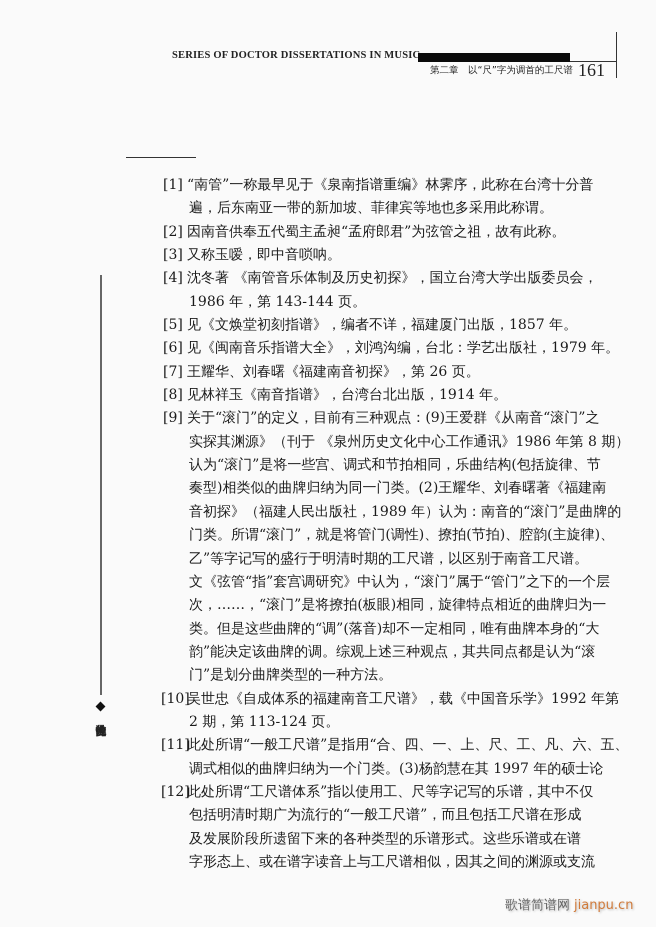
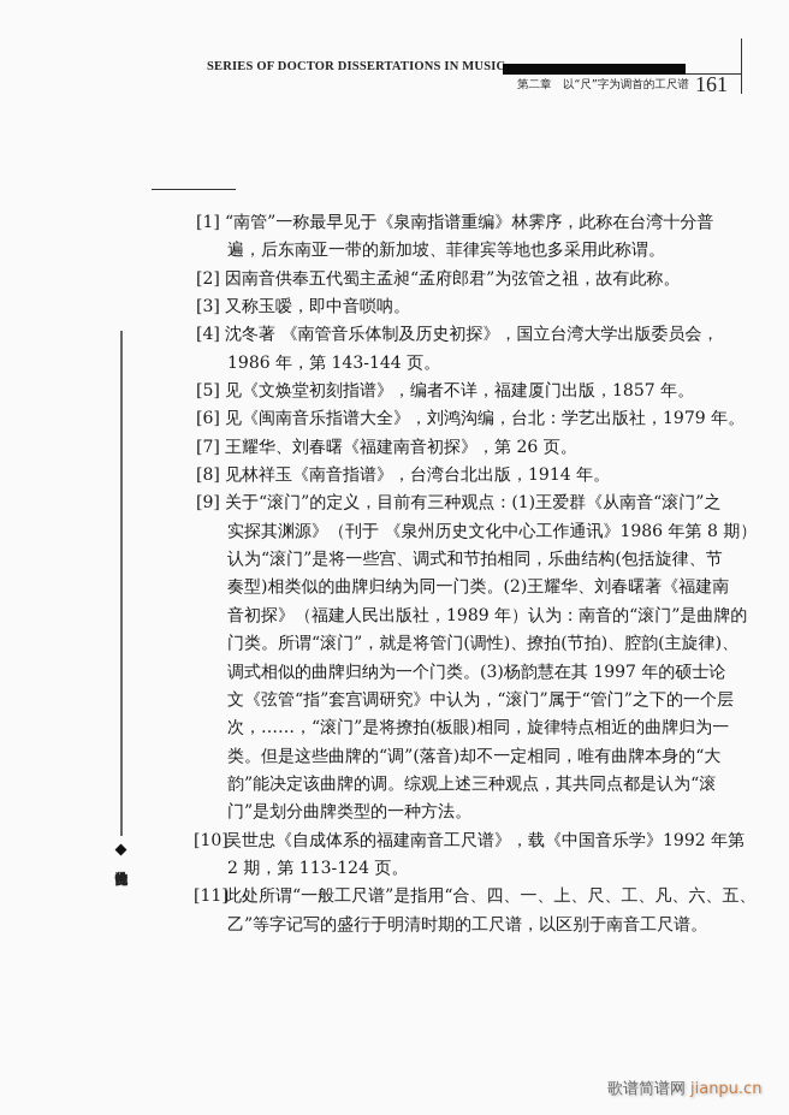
  SERIES OF DOCTOR DISSERTATIONS IN MUSIC
  第二章 以“尺”字为调首的工尺谱
  161
  [1]
  “南管”一称最早见于《泉南指谱重编》林霁序，此称在台湾十分普
  遍，后东南亚一带的新加坡、菲律宾等地也多采用此称谓。
  [2]
  因南音供奉五代蜀主孟昶“孟府郎君”为弦管之祖，故有此称。
  [3]
  又称玉嗳，即中音唢呐。
  [4]
  沈冬著 《南管音乐体制及历史初探》，国立台湾大学出版委员会，
  1986 年，第 143-144 页。
  [5]
  见《文焕堂初刻指谱》，编者不详，福建厦门出版，1857 年。
  [6]
  见《闽南音乐指谱大全》，刘鸿沟编，台北：学艺出版社，1979 年。
  [7]
  王耀华、刘春曙《福建南音初探》，第 26 页。
  [8]
  见林祥玉《南音指谱》，台湾台北出版，1914 年。
  [9]
- 关于“滚门”的定义，目前有三种观点：(9)王爱群《从南音“滚门”之
+ 关于“滚门”的定义，目前有三种观点：(1)王爱群《从南音“滚门”之
  实探其渊源》（刊于 《泉州历史文化中心工作通讯》1986 年第 8 期）
  认为“滚门”是将一些宫、调式和节拍相同，乐曲结构(包括旋律、节
  奏型)相类似的曲牌归纳为同一门类。(2)王耀华、刘春曙著《福建南
  音初探》（福建人民出版社，1989 年）认为：南音的“滚门”是曲牌的
  门类。所谓“滚门”，就是将管门(调性)、撩拍(节拍)、腔韵(主旋律)、
- 乙”等字记写的盛行于明清时期的工尺谱，以区别于南音工尺谱。
+ 调式相似的曲牌归纳为一个门类。(3)杨韵慧在其 1997 年的硕士论
  文《弦管“指”套宫调研究》中认为，“滚门”属于“管门”之下的一个层
  次，……，“滚门”是将撩拍(板眼)相同，旋律特点相近的曲牌归为一
  类。但是这些曲牌的“调”(落音)却不一定相同，唯有曲牌本身的“大
  韵”能决定该曲牌的调。综观上述三种观点，其共同点都是认为“滚
  门”是划分曲牌类型的一种方法。
  [10]
  吴世忠《自成体系的福建南音工尺谱》，载《中国音乐学》1992 年第
  2 期，第 113-124 页。
  [11]
  此处所谓“一般工尺谱”是指用“合、四、一、上、尺、工、凡、六、五、
- 调式相似的曲牌归纳为一个门类。(3)杨韵慧在其 1997 年的硕士论
+ 乙”等字记写的盛行于明清时期的工尺谱，以区别于南音工尺谱。
- [12]
- 此处所谓“工尺谱体系”指以使用工、尺等字记写的乐谱，其中不仅
- 包括明清时期广为流行的“一般工尺谱”，而且包括工尺谱在形成
- 及发展阶段所遗留下来的各种类型的乐谱形式。这些乐谱或在谱
- 字形态上、或在谱字读音上与工尺谱相似，因其之间的渊源或支流
  歌谱简谱网 jianpu.cn
